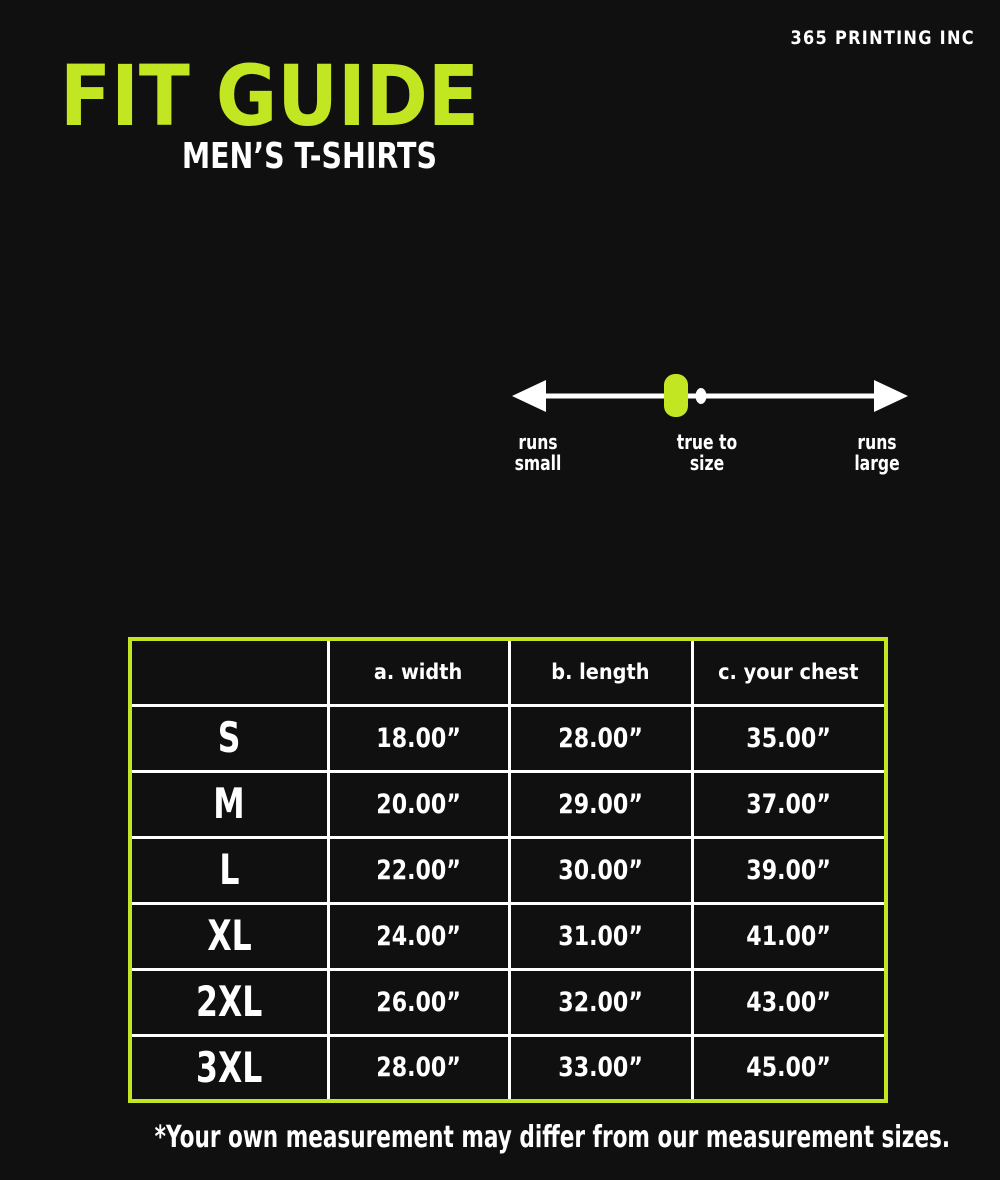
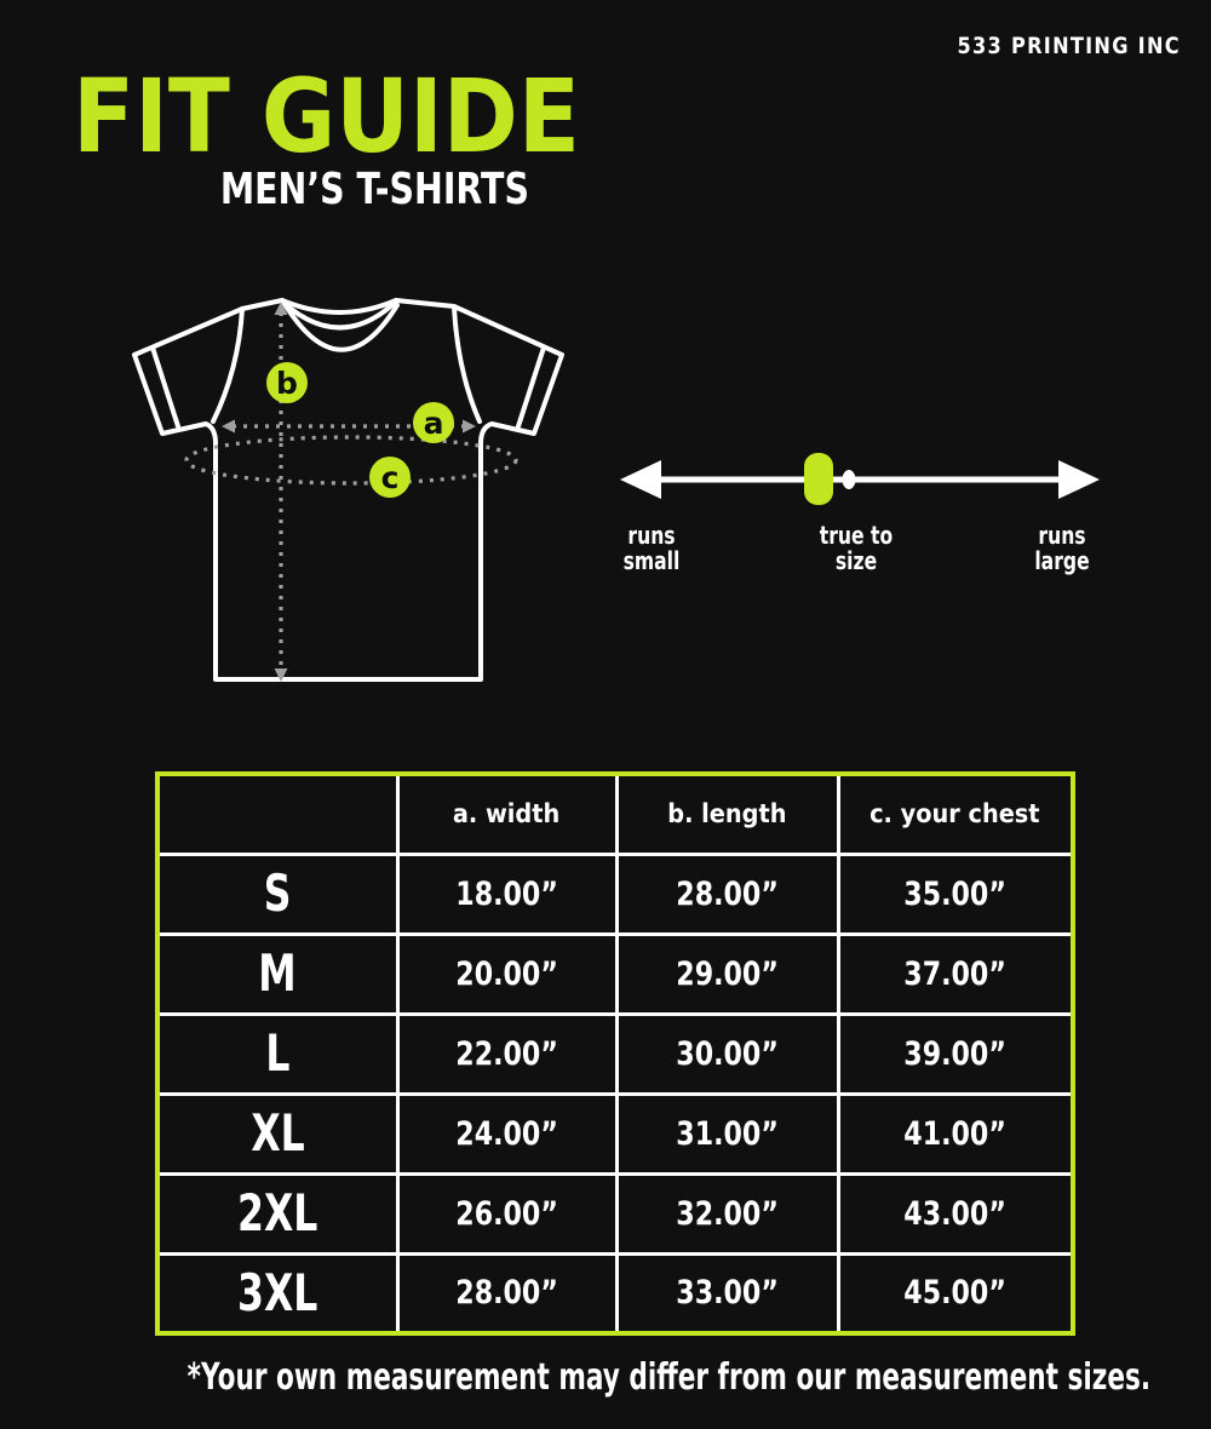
- 365 PRINTING INC
+ 533 PRINTING INC
  FIT GUIDE
  MEN’S T-SHIRTS
+ b
+ a
+ c
  runs
  small
  true to
  size
  runs
  large
  	a. width	b. length	c. your chest
  S	18.00”	28.00”	35.00”
  M	20.00”	29.00”	37.00”
  L	22.00”	30.00”	39.00”
  XL	24.00”	31.00”	41.00”
  2XL	26.00”	32.00”	43.00”
  3XL	28.00”	33.00”	45.00”
  *Your own measurement may differ from our measurement sizes.
